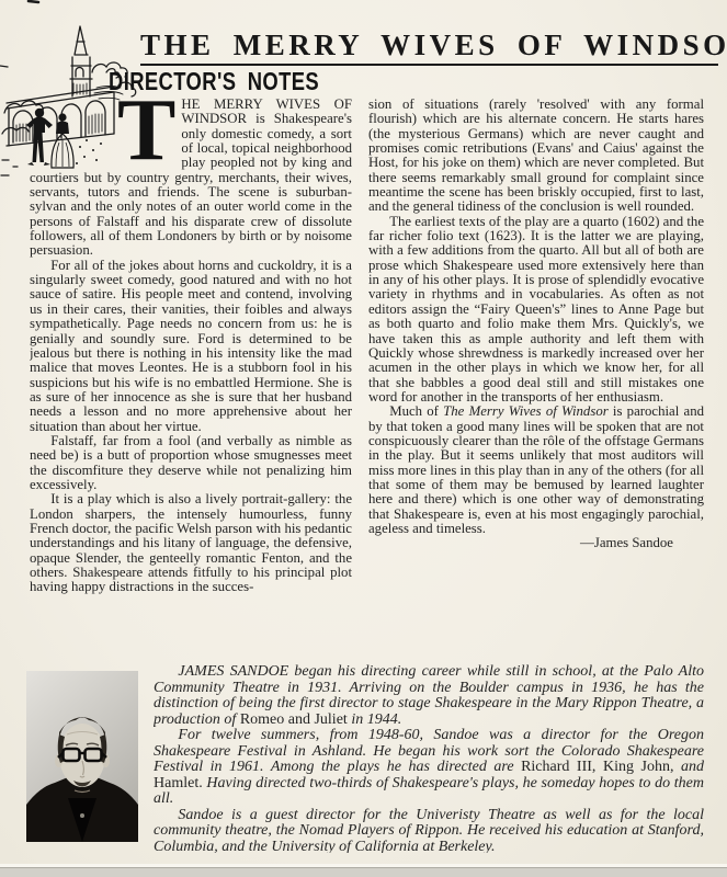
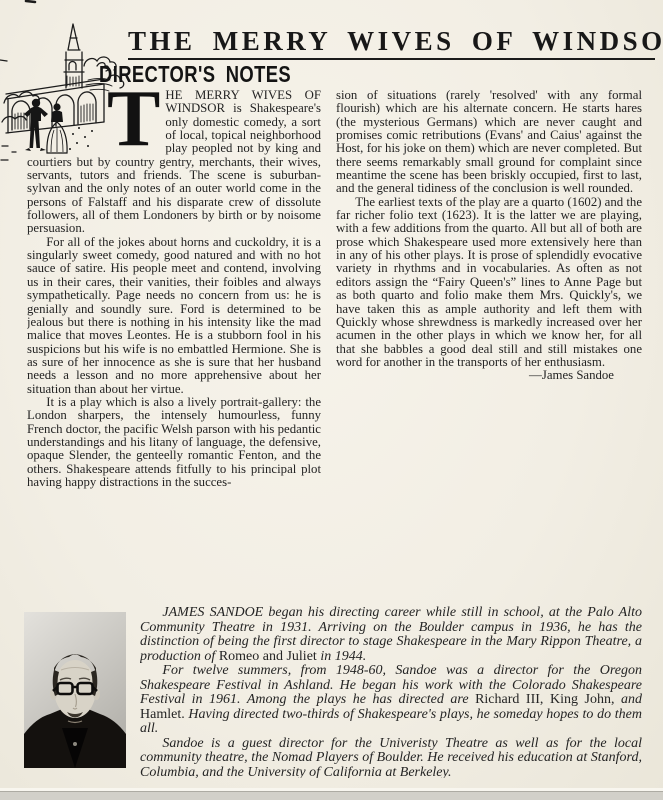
  THE MERRY WIVES OF WINDSO
  DIRECTOR'S NOTES
  T
  HE MERRY WIVES OF WINDSOR is Shakespeare's only domestic comedy, a sort of local, topical neighborhood play peopled not by king and courtiers but by country gentry, merchants, their wives, servants, tutors and friends. The scene is suburban-sylvan and the only notes of an outer world come in the persons of Falstaff and his disparate crew of dissolute followers, all of them Londoners by birth or by noisome persuasion.
  For all of the jokes about horns and cuckoldry, it is a singularly sweet comedy, good natured and with no hot sauce of satire. His people meet and contend, involving us in their cares, their vanities, their foibles and always sympathetically. Page needs no concern from us: he is genially and soundly sure. Ford is determined to be jealous but there is nothing in his intensity like the mad malice that moves Leontes. He is a stubborn fool in his suspicions but his wife is no embattled Hermione. She is as sure of her innocence as she is sure that her husband needs a lesson and no more apprehensive about her situation than about her virtue.
- Falstaff, far from a fool (and verbally as nimble as need be) is a butt of proportion whose smugnesses meet the discomfiture they deserve while not penalizing him excessively.
  It is a play which is also a lively portrait-gallery: the London sharpers, the intensely humourless, funny French doctor, the pacific Welsh parson with his pedantic understandings and his litany of language, the defensive, opaque Slender, the genteelly romantic Fenton, and the others. Shakespeare attends fitfully to his principal plot having happy distractions in the succes-
  sion of situations (rarely 'resolved' with any formal flourish) which are his alternate concern. He starts hares (the mysterious Germans) which are never caught and promises comic retributions (Evans' and Caius' against the Host, for his joke on them) which are never completed. But there seems remarkably small ground for complaint since meantime the scene has been briskly occupied, first to last, and the general tidiness of the conclusion is well rounded.
  The earliest texts of the play are a quarto (1602) and the far richer folio text (1623). It is the latter we are playing, with a few additions from the quarto. All but all of both are prose which Shakespeare used more extensively here than in any of his other plays. It is prose of splendidly evocative variety in rhythms and in vocabularies. As often as not editors assign the “Fairy Queen's” lines to Anne Page but as both quarto and folio make them Mrs. Quickly's, we have taken this as ample authority and left them with Quickly whose shrewdness is markedly increased over her acumen in the other plays in which we know her, for all that she babbles a good deal still and still mistakes one word for another in the transports of her enthusiasm.
- Much of The Merry Wives of Windsor is parochial and by that token a good many lines will be spoken that are not conspicuously clearer than the rôle of the offstage Germans in the play. But it seems unlikely that most auditors will miss more lines in this play than in any of the others (for all that some of them may be bemused by learned laughter here and there) which is one other way of demonstrating that Shakespeare is, even at his most engagingly parochial, ageless and timeless.
  —James Sandoe
  JAMES SANDOE began his directing career while still in school, at the Palo Alto Community Theatre in 1931. Arriving on the Boulder campus in 1936, he has the distinction of being the first director to stage Shakespeare in the Mary Rippon Theatre, a production of Romeo and Juliet in 1944.
- For twelve summers, from 1948-60, Sandoe was a director for the Oregon Shakespeare Festival in Ashland. He began his work sort the Colorado Shakespeare Festival in 1961. Among the plays he has directed are Richard III, King John, and Hamlet. Having directed two-thirds of Shakespeare's plays, he someday hopes to do them all.
+ For twelve summers, from 1948-60, Sandoe was a director for the Oregon Shakespeare Festival in Ashland. He began his work with the Colorado Shakespeare Festival in 1961. Among the plays he has directed are Richard III, King John, and Hamlet. Having directed two-thirds of Shakespeare's plays, he someday hopes to do them all.
- Sandoe is a guest director for the Univeristy Theatre as well as for the local community theatre, the Nomad Players of Rippon. He received his education at Stanford, Columbia, and the University of California at Berkeley.
+ Sandoe is a guest director for the Univeristy Theatre as well as for the local community theatre, the Nomad Players of Boulder. He received his education at Stanford, Columbia, and the University of California at Berkeley.
